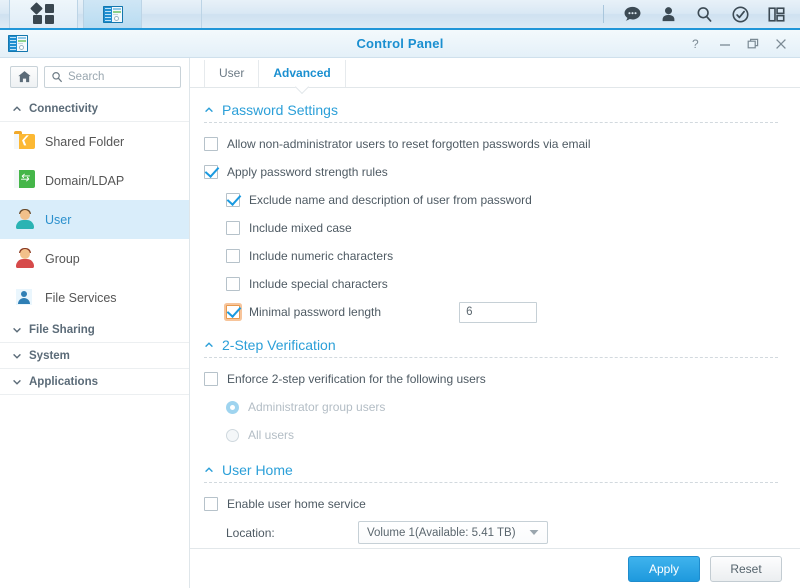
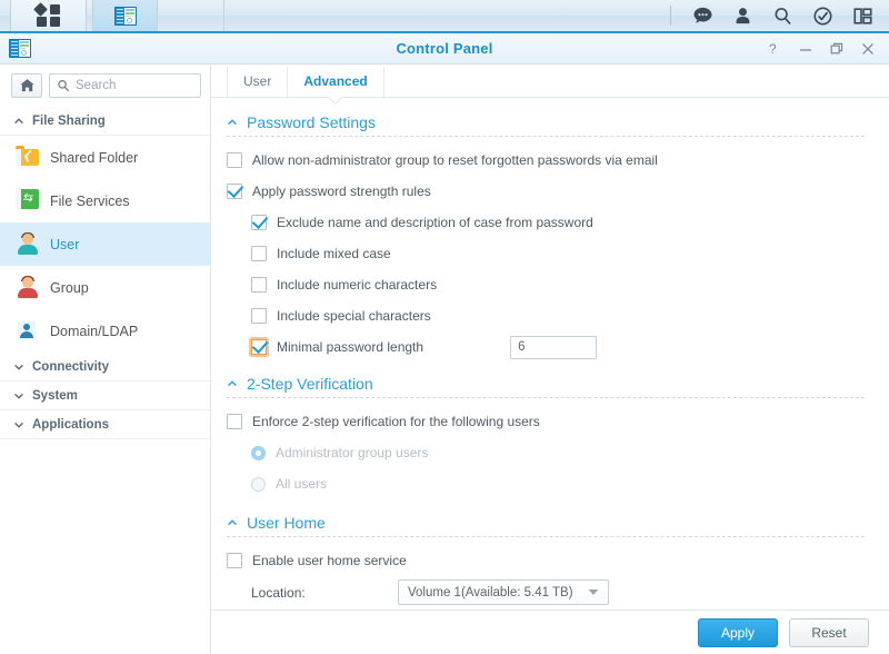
  Control Panel
  ?
  Search
- Connectivity
+ File Sharing
  ❮
  Shared Folder
  ⇆
- Domain/LDAP
+ File Services
  User
  Group
- File Services
+ Domain/LDAP
- File Sharing
+ Connectivity
  System
  Applications
  User
  Advanced
  Password Settings
- Allow non-administrator users to reset forgotten passwords via email
+ Allow non-administrator group to reset forgotten passwords via email
  Apply password strength rules
- Exclude name and description of user from password
+ Exclude name and description of case from password
  Include mixed case
  Include numeric characters
  Include special characters
  Minimal password length
  6
  2-Step Verification
  Enforce 2-step verification for the following users
  Administrator group users
  All users
  User Home
  Enable user home service
  Location:
  Volume 1(Available: 5.41 TB)
  Apply
  Reset
